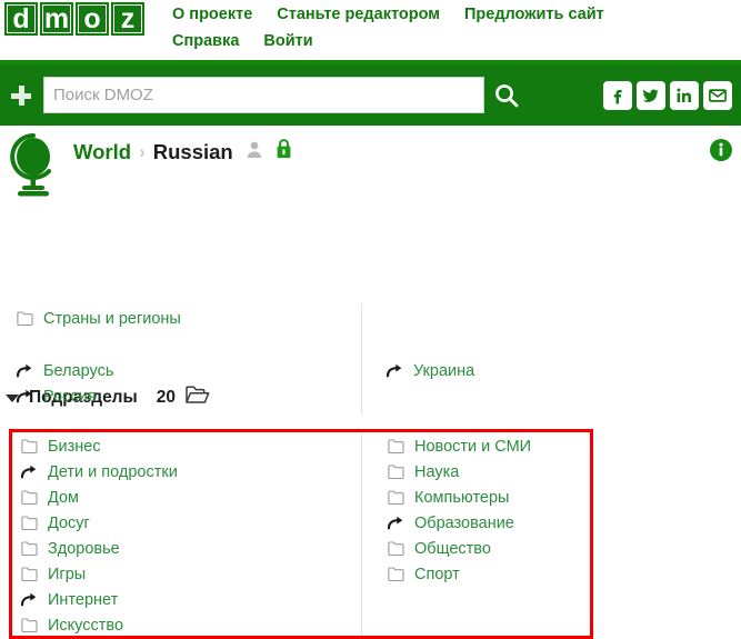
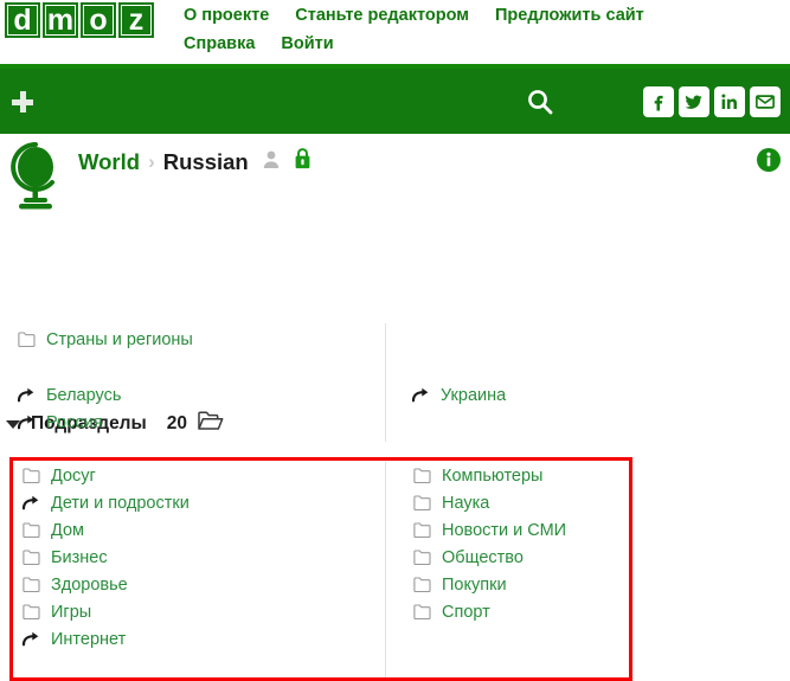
  d
  m
  o
  z
  О проекте
  Станьте редактором
  Предложить сайт
  Справка
  Войти
- Поиск DMOZ
  World
  ›
  Russian
  Подразделы
  20
  Страны и регионы
  Беларусь
  Россия
  Украина
- Бизнес
+ Досуг
  Дети и подростки
  Дом
- Досуг
+ Бизнес
  Здоровье
  Игры
  Интернет
- Искусство
- Новости и СМИ
+ Компьютеры
  Наука
- Компьютеры
+ Новости и СМИ
- Образование
  Общество
+ Покупки
  Спорт
